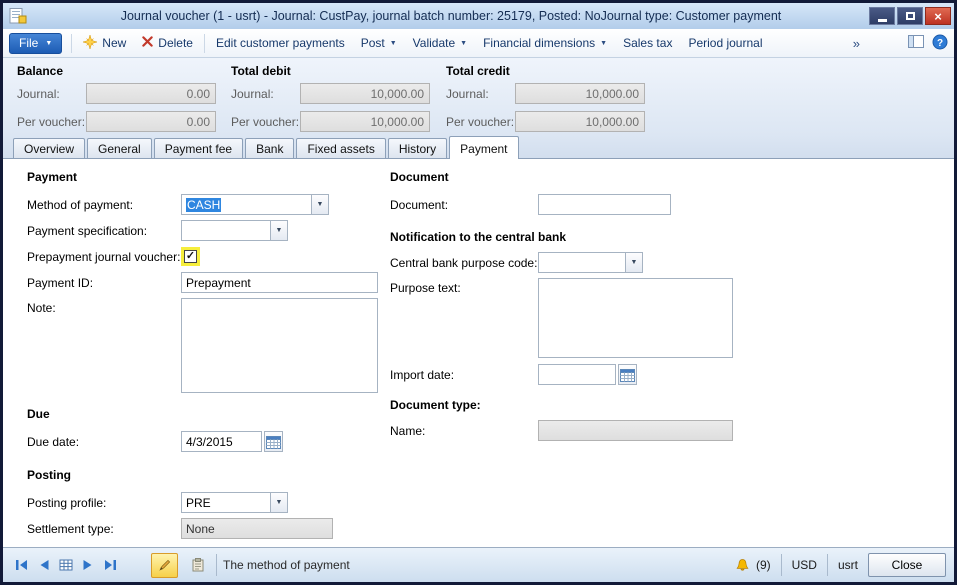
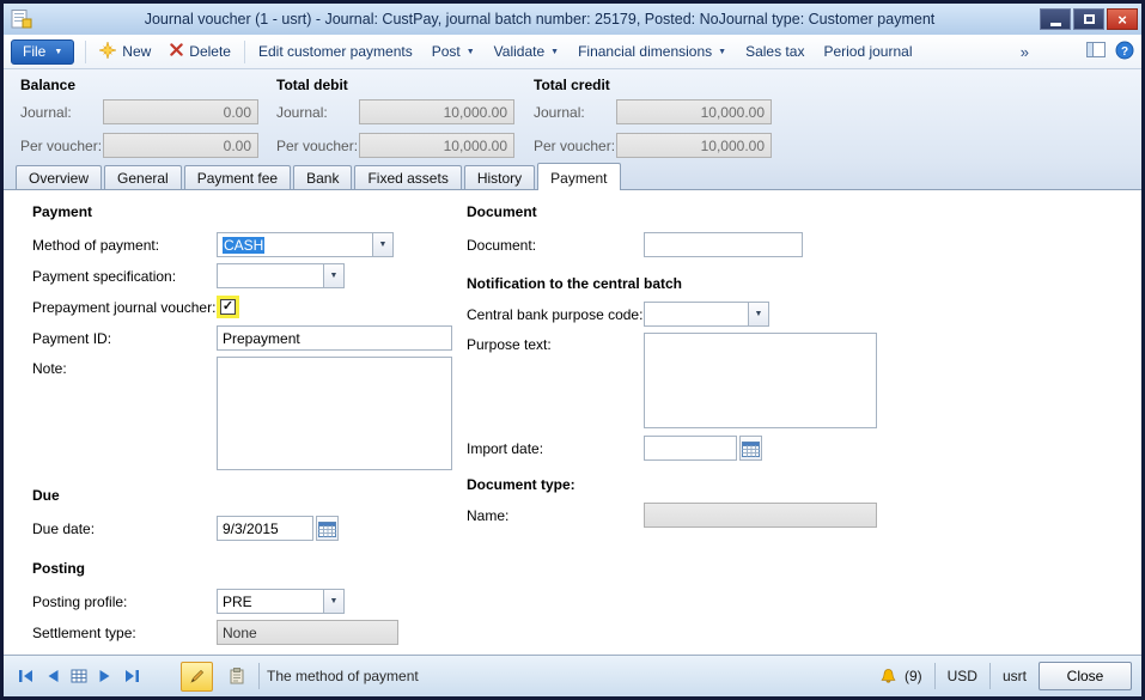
  Journal voucher (1 - usrt) - Journal: CustPay, journal batch number: 25179, Posted: NoJournal type: Customer payment
  ×
  File
  New
  Delete
  Edit customer payments
  Post
  Validate
  Financial dimensions
  Sales tax
  Period journal
  »
  ?
  Balance
  Journal:
  0.00
  Per voucher:
  0.00
  Total debit
  Journal:
  10,000.00
  Per voucher:
  10,000.00
  Total credit
  Journal:
  10,000.00
  Per voucher:
  10,000.00
  Overview
  General
  Payment fee
  Bank
  Fixed assets
  History
  Payment
  Payment
  Method of payment:
  CASH
  Payment specification:
  Prepayment journal voucher:
  ✓
  Payment ID:
  Prepayment
  Note:
  Due
  Due date:
- 4/3/2015
+ 9/3/2015
  Posting
  Posting profile:
  PRE
  Settlement type:
  None
  Document
  Document:
- Notification to the central bank
+ Notification to the central batch
  Central bank purpose code:
  Purpose text:
  Import date:
  Document type:
  Name:
  The method of payment
  (9)
  USD
  usrt
  Close
